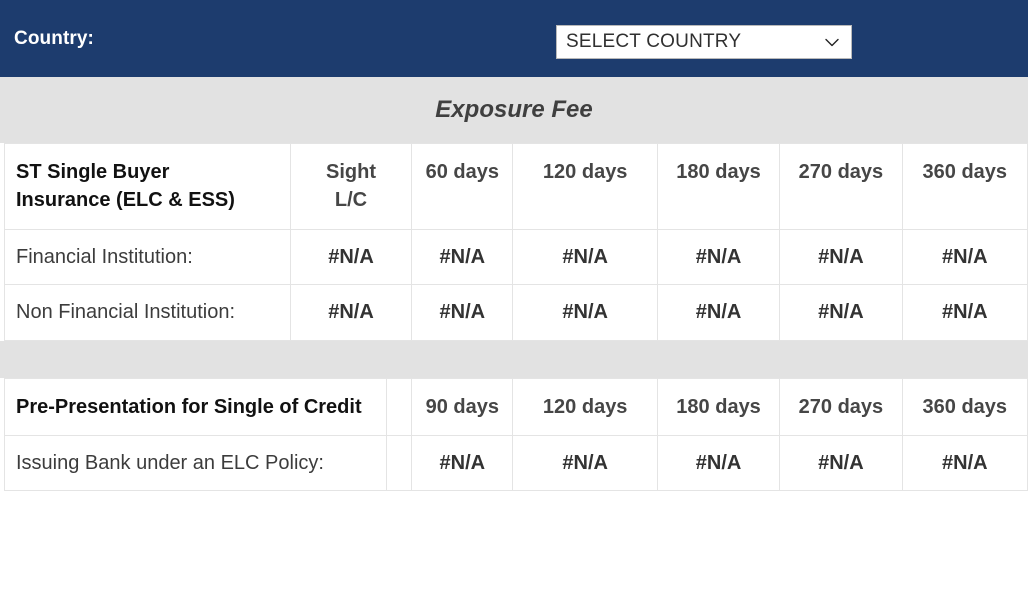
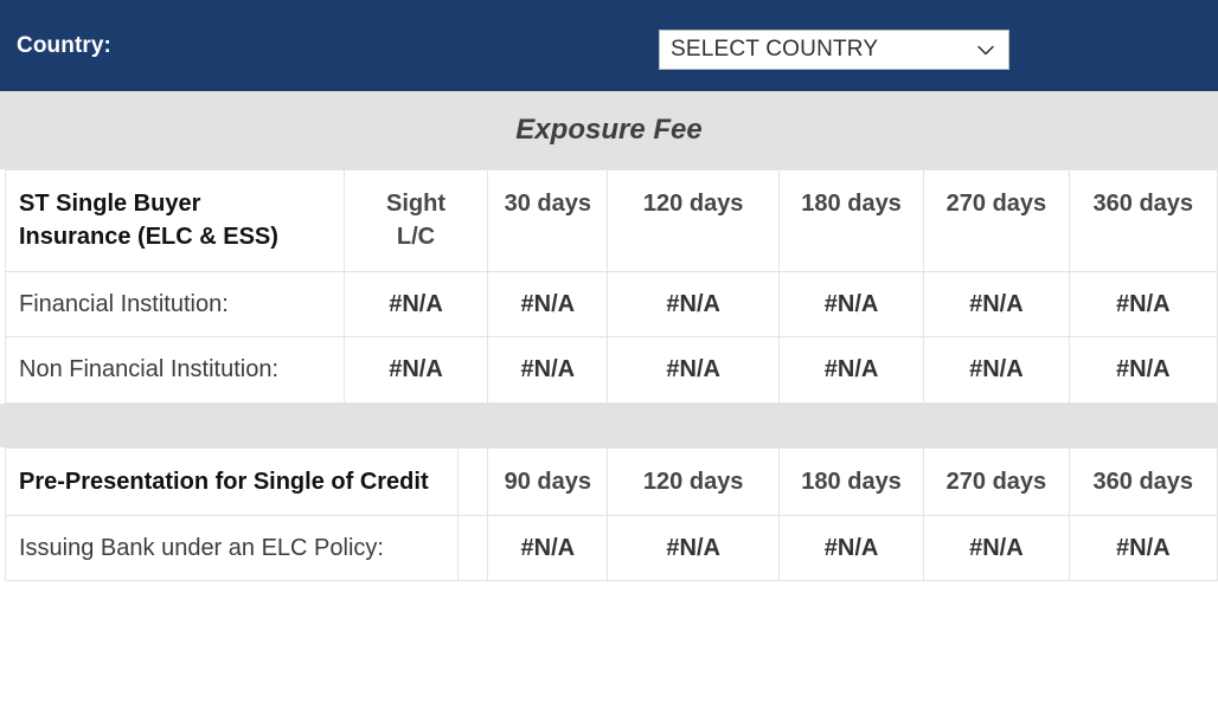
  Country:
  SELECT COUNTRY
  Exposure Fee
- ST Single BuyerInsurance (ELC & ESS)	SightL/C	60 days	120 days	180 days	270 days	360 days
+ ST Single BuyerInsurance (ELC & ESS)	SightL/C	30 days	120 days	180 days	270 days	360 days
  Financial Institution:	#N/A	#N/A	#N/A	#N/A	#N/A	#N/A
  Non Financial Institution:	#N/A	#N/A	#N/A	#N/A	#N/A	#N/A
  Pre-Presentation for Single of Credit		90 days	120 days	180 days	270 days	360 days
  Issuing Bank under an ELC Policy:		#N/A	#N/A	#N/A	#N/A	#N/A
